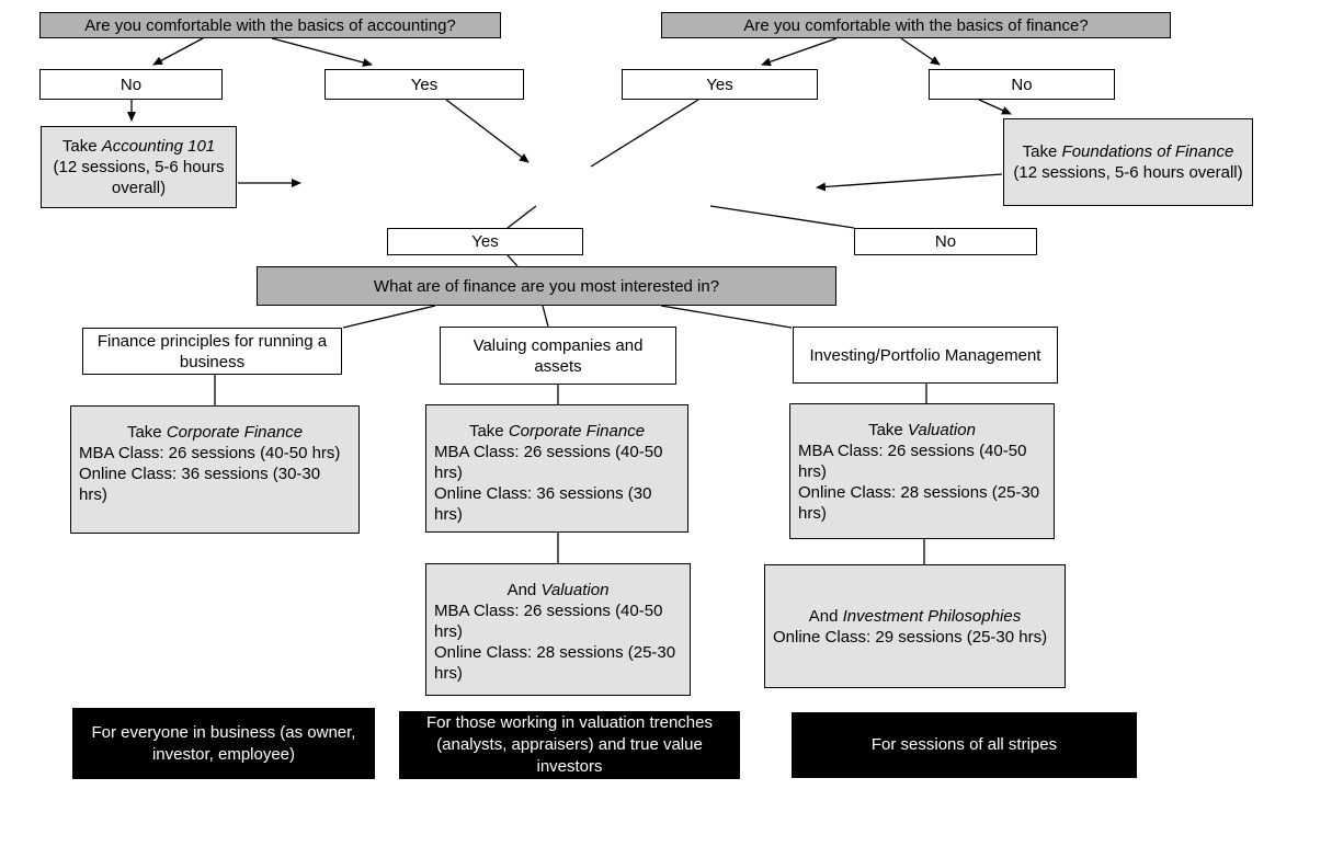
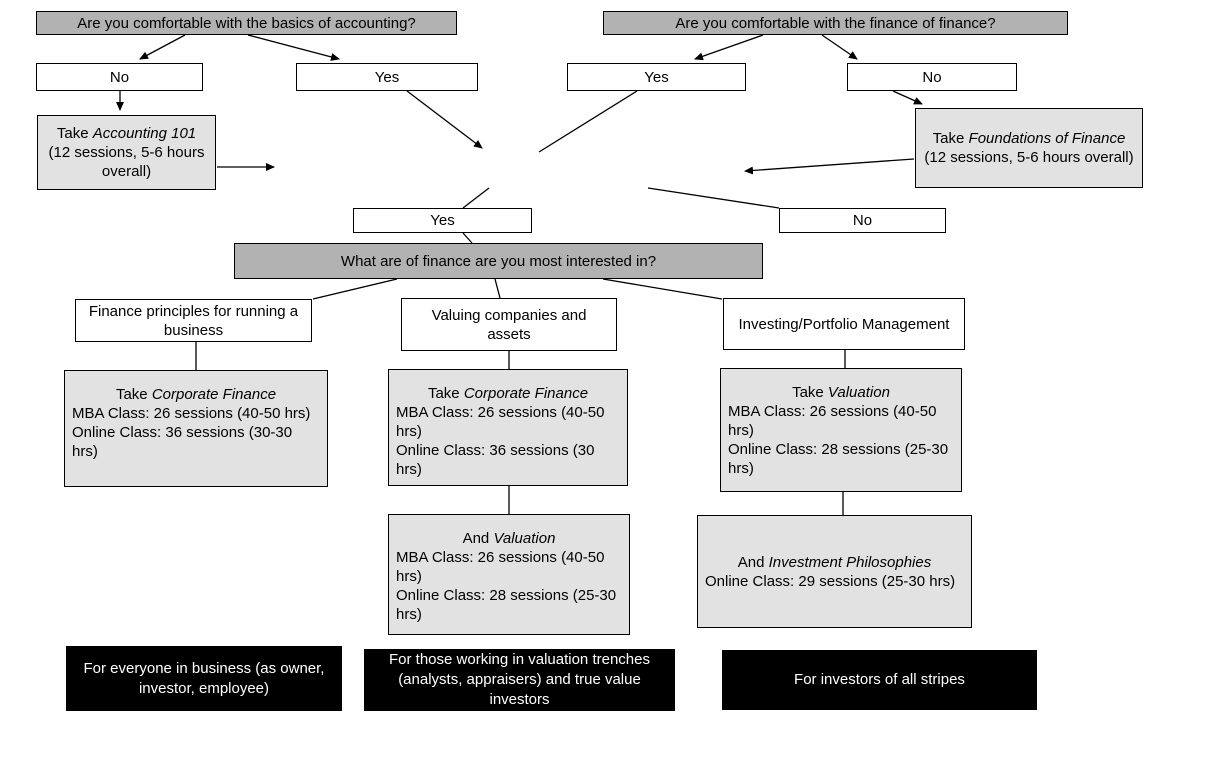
  Are you comfortable with the basics of accounting?
- Are you comfortable with the basics of finance?
+ Are you comfortable with the finance of finance?
  No
  Yes
  Yes
  No
  Take Accounting 101 (12 sessions, 5-6 hours overall)
  Take Foundations of Finance (12 sessions, 5-6 hours overall)
  Yes
  No
  What are of finance are you most interested in?
  Finance principles for running a business
  Valuing companies and assets
  Investing/Portfolio Management
  Take Corporate Finance
  MBA Class: 26 sessions (40-50 hrs)
  Online Class: 36 sessions (30-30 hrs)
  Take Corporate Finance
  MBA Class: 26 sessions (40-50 hrs)
  Online Class: 36 sessions (30 hrs)
  Take Valuation
  MBA Class: 26 sessions (40-50 hrs)
  Online Class: 28 sessions (25-30 hrs)
  And Valuation
  MBA Class: 26 sessions (40-50 hrs)
  Online Class: 28 sessions (25-30 hrs)
  And Investment Philosophies
  Online Class: 29 sessions (25-30 hrs)
  For everyone in business (as owner, investor, employee)
  For those working in valuation trenches (analysts, appraisers) and true value investors
- For sessions of all stripes
+ For investors of all stripes
